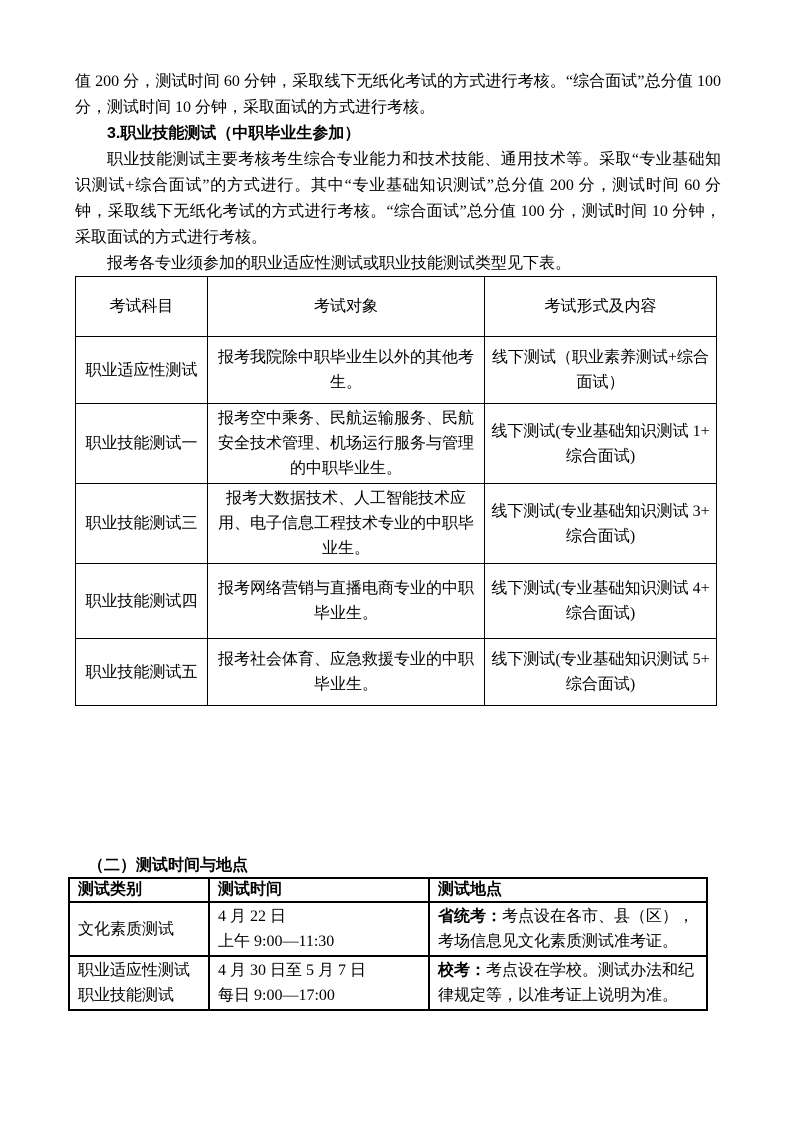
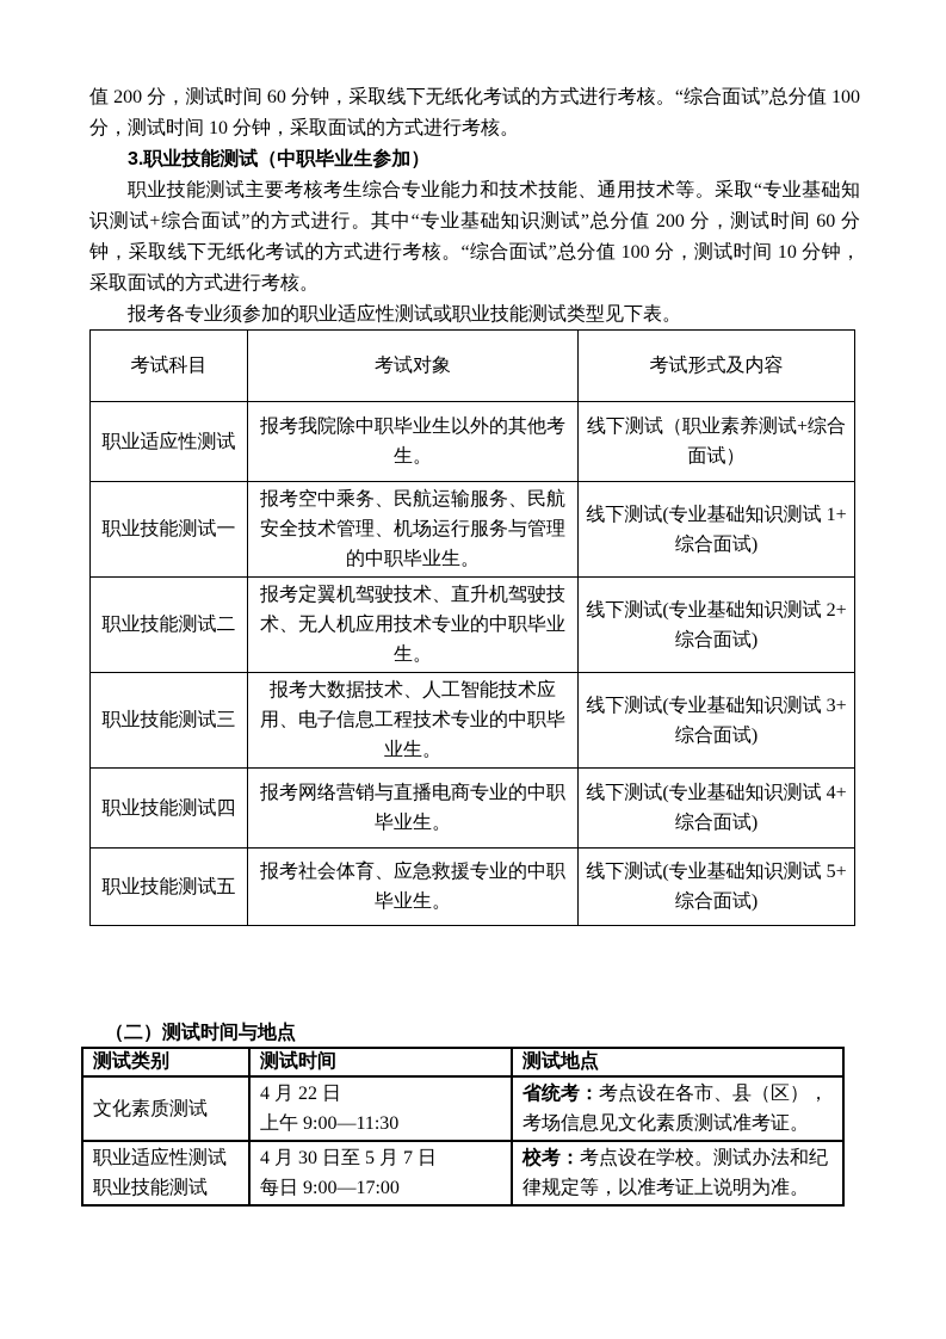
  值 200 分，测试时间 60 分钟，采取线下无纸化考试的方式进行考核。“综合面试”总分值 100 分，测试时间 10 分钟，采取面试的方式进行考核。
  3.职业技能测试（中职毕业生参加）
  职业技能测试主要考核考生综合专业能力和技术技能、通用技术等。采取“专业基础知识测试+综合面试”的方式进行。其中“专业基础知识测试”总分值 200 分，测试时间 60 分钟，采取线下无纸化考试的方式进行考核。“综合面试”总分值 100 分，测试时间 10 分钟，采取面试的方式进行考核。
  报考各专业须参加的职业适应性测试或职业技能测试类型见下表。
  考试科目	考试对象	考试形式及内容
  职业适应性测试	报考我院除中职毕业生以外的其他考生。	线下测试（职业素养测试+综合 面试）
  职业技能测试一	报考空中乘务、民航运输服务、民航安全技术管理、机场运行服务与管理的中职毕业生。	线下测试(专业基础知识测试 1+ 综合面试)
+ 职业技能测试二	报考定翼机驾驶技术、直升机驾驶技术、无人机应用技术专业的中职毕业生。	线下测试(专业基础知识测试 2+ 综合面试)
  职业技能测试三	报考大数据技术、人工智能技术应用、电子信息工程技术专业的中职毕业生。	线下测试(专业基础知识测试 3+ 综合面试)
  职业技能测试四	报考网络营销与直播电商专业的中职毕业生。	线下测试(专业基础知识测试 4+ 综合面试)
  职业技能测试五	报考社会体育、应急救援专业的中职毕业生。	线下测试(专业基础知识测试 5+ 综合面试)
  （二）测试时间与地点
  测试类别	测试时间	测试地点
  文化素质测试	4 月 22 日 上午 9:00—11:30	省统考：考点设在各市、县（区），考场信息见文化素质测试准考证。
  职业适应性测试 职业技能测试	4 月 30 日至 5 月 7 日 每日 9:00—17:00	校考：考点设在学校。测试办法和纪律规定等，以准考证上说明为准。
